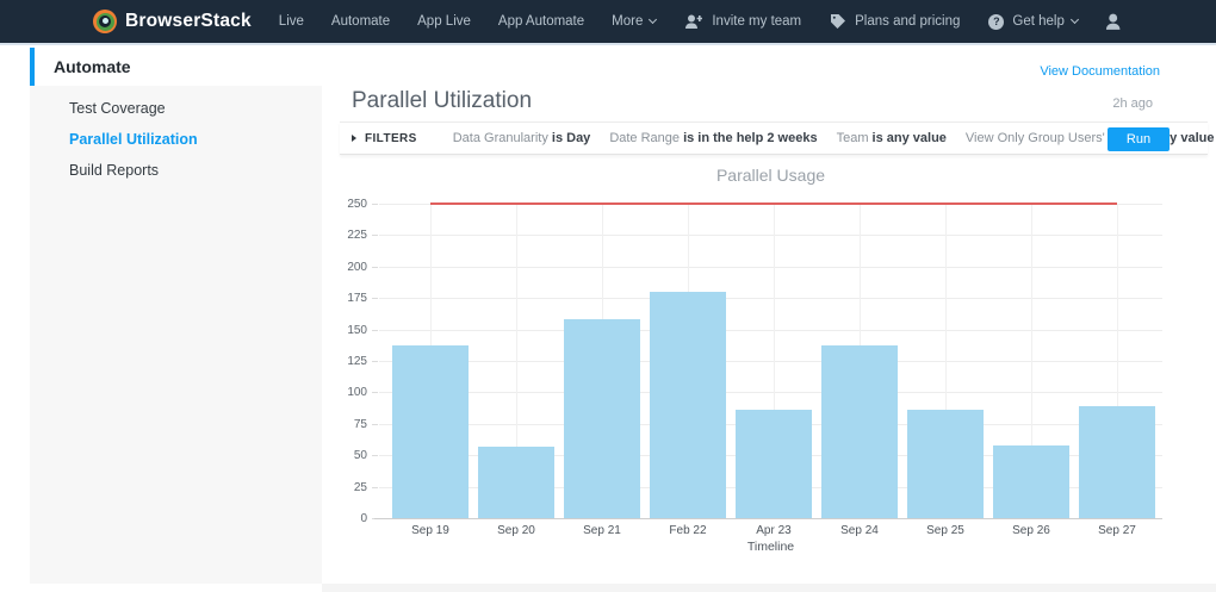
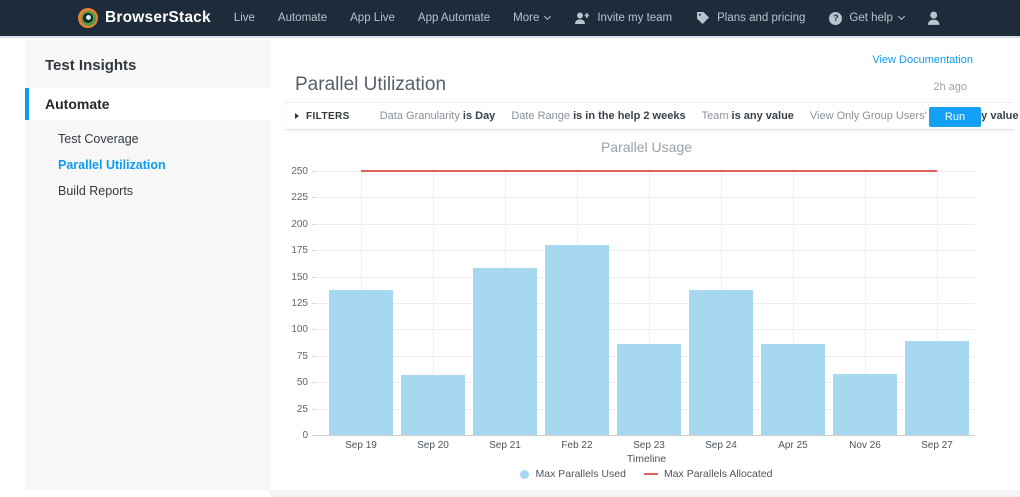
  BrowserStack
  Live
  Automate
  App Live
  App Automate
  More
  Invite my team
  Plans and pricing
  ?
  Get help
+ Test Insights
  Automate
  Test Coverage
  Parallel Utilization
  Build Reports
  View Documentation
  Parallel Utilization
  2h ago
  FILTERS
  Data Granularity is Day
  Date Range is in the help 2 weeks
  Team is any value
  View Only Group Users' y value
  Run
  Parallel Usage
  Timeline
+ Max Parallels Used
+ Max Parallels Allocated
  0
  25
  50
  75
  100
  125
  150
  175
  200
  225
  250
  Sep 19
  Sep 20
  Sep 21
  Feb 22
- Apr 23
+ Sep 23
  Sep 24
- Sep 25
+ Apr 25
- Sep 26
+ Nov 26
  Sep 27
